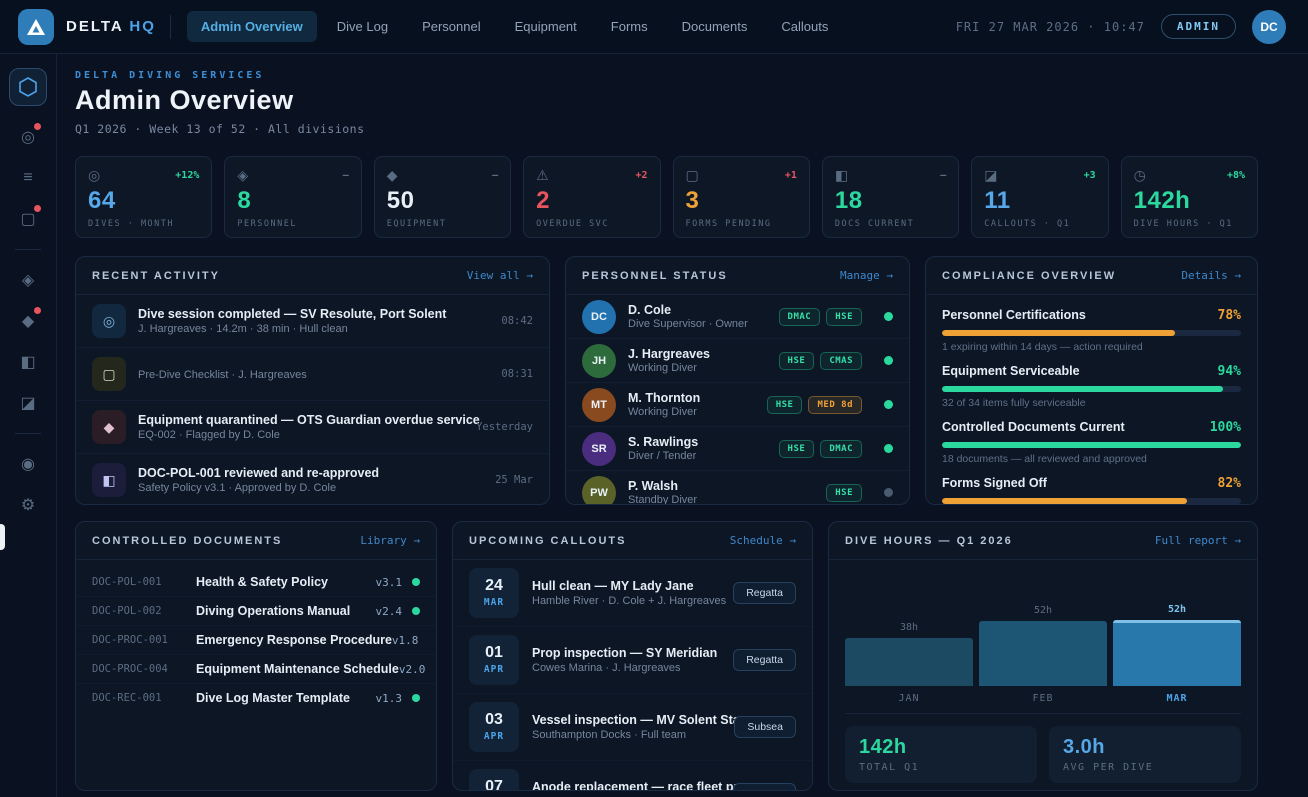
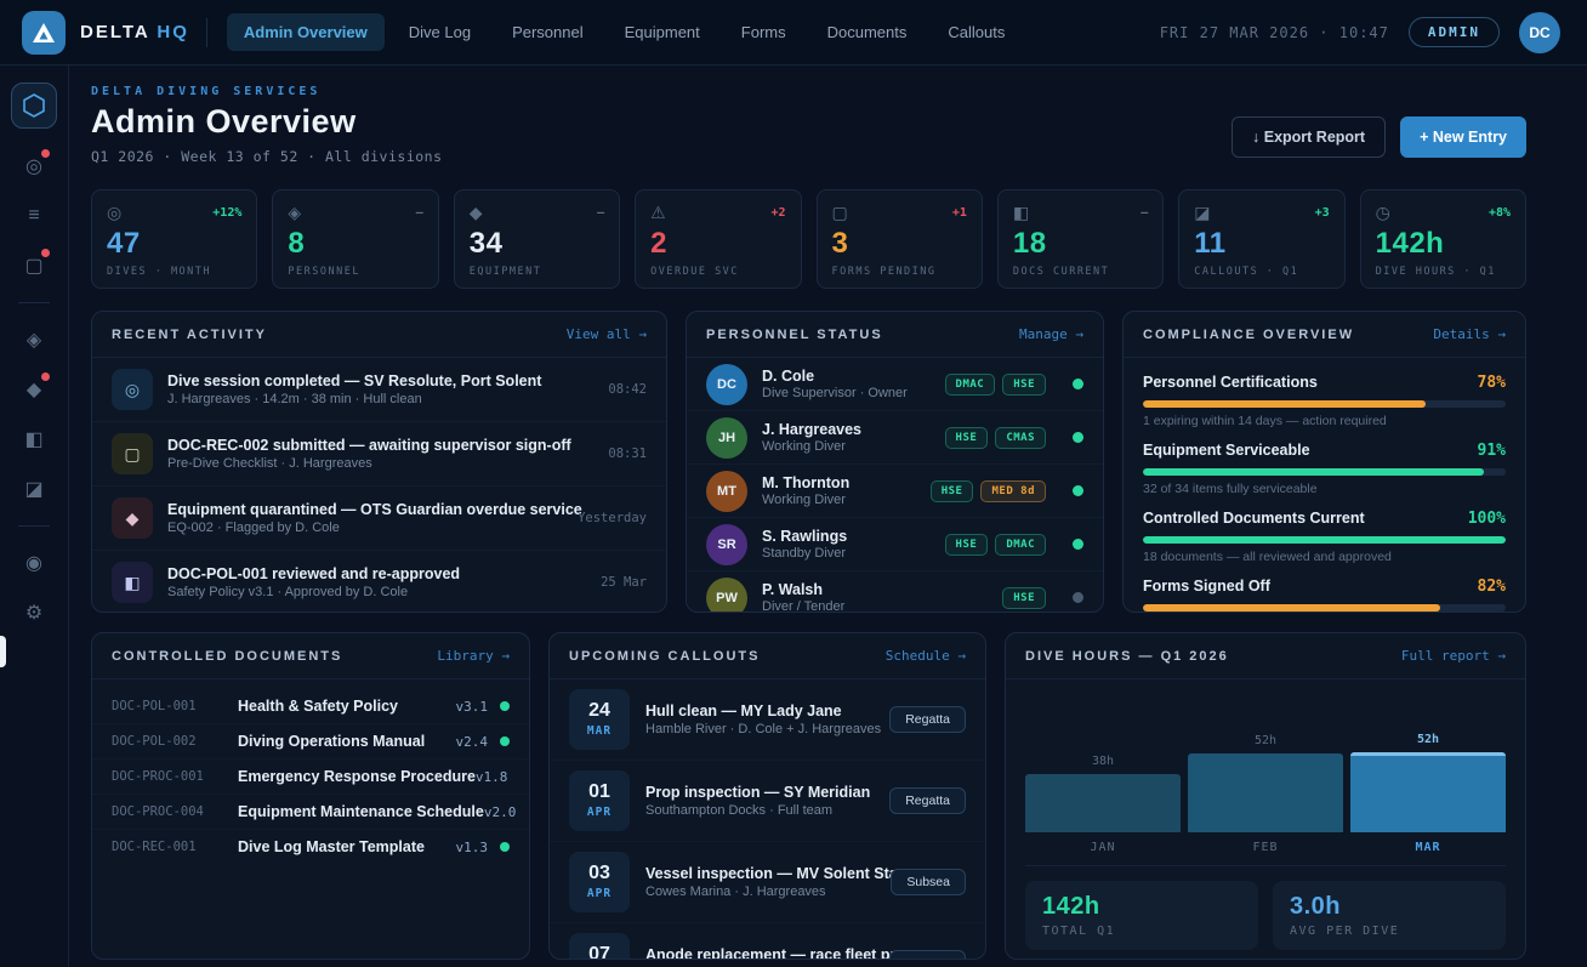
  DELTA HQ
  Admin Overview
  Dive Log
  Personnel
  Equipment
  Forms
  Documents
  Callouts
  FRI 27 MAR 2026 · 10:47
  ADMIN
  DC
  ◎
  ≡
  ▢
  ◈
  ◆
  ◧
  ◪
  ◉
  ⚙
  DELTA DIVING SERVICES
  Admin Overview
  Q1 2026 · Week 13 of 52 · All divisions
+ ↓ Export Report
+ + New Entry
  ◎
  +12%
- 64
+ 47
  DIVES · MONTH
  ◈
  –
  8
  PERSONNEL
  ◆
  –
- 50
+ 34
  EQUIPMENT
  ⚠
  +2
  2
  OVERDUE SVC
  ▢
  +1
  3
  FORMS PENDING
  ◧
  –
  18
  DOCS CURRENT
  ◪
  +3
  11
  CALLOUTS · Q1
  ◷
  +8%
  142h
  DIVE HOURS · Q1
  RECENT ACTIVITY
  View all →
  ◎
  Dive session completed — SV Resolute, Port Solent
  J. Hargreaves · 14.2m · 38 min · Hull clean
  08:42
  ▢
+ DOC-REC-002 submitted — awaiting supervisor sign-off
  Pre-Dive Checklist · J. Hargreaves
  08:31
  ◆
  Equipment quarantined — OTS Guardian overdue service
  EQ-002 · Flagged by D. Cole
  Yesterday
  ◧
  DOC-POL-001 reviewed and re-approved
  Safety Policy v3.1 · Approved by D. Cole
  25 Mar
  PERSONNEL STATUS
  Manage →
  DC
  D. Cole
  Dive Supervisor · Owner
  DMAC
  HSE
  JH
  J. Hargreaves
  Working Diver
  HSE
  CMAS
  MT
  M. Thornton
  Working Diver
  HSE
  MED 8d
  SR
  S. Rawlings
- Diver / Tender
+ Standby Diver
  HSE
  DMAC
  PW
  P. Walsh
- Standby Diver
+ Diver / Tender
  HSE
  COMPLIANCE OVERVIEW
  Details →
  Personnel Certifications
  78%
  1 expiring within 14 days — action required
  Equipment Serviceable
- 94%
+ 91%
  32 of 34 items fully serviceable
  Controlled Documents Current
  100%
  18 documents — all reviewed and approved
  Forms Signed Off
  82%
  CONTROLLED DOCUMENTS
  Library →
  DOC-POL-001
  Health & Safety Policy
  v3.1
  DOC-POL-002
  Diving Operations Manual
  v2.4
  DOC-PROC-001
  Emergency Response Procedure
  v1.8
  DOC-PROC-004
  Equipment Maintenance Schedule
  v2.0
  DOC-REC-001
  Dive Log Master Template
  v1.3
  UPCOMING CALLOUTS
  Schedule →
  24
  MAR
  Hull clean — MY Lady Jane
  Hamble River · D. Cole + J. Hargreaves
  Regatta
  01
  APR
  Prop inspection — SY Meridian
- Cowes Marina · J. Hargreaves
+ Southampton Docks · Full team
  Regatta
  03
  APR
  Vessel inspection — MV Solent St
- Southampton Docks · Full team
+ Cowes Marina · J. Hargreaves
  Subsea
  07
  Anode replacement — race fleet p
  DIVE HOURS — Q1 2026
  Full report →
  38h
  52h
  52h
  JAN
  FEB
  MAR
  142h
  TOTAL Q1
  3.0h
  AVG PER DIVE
